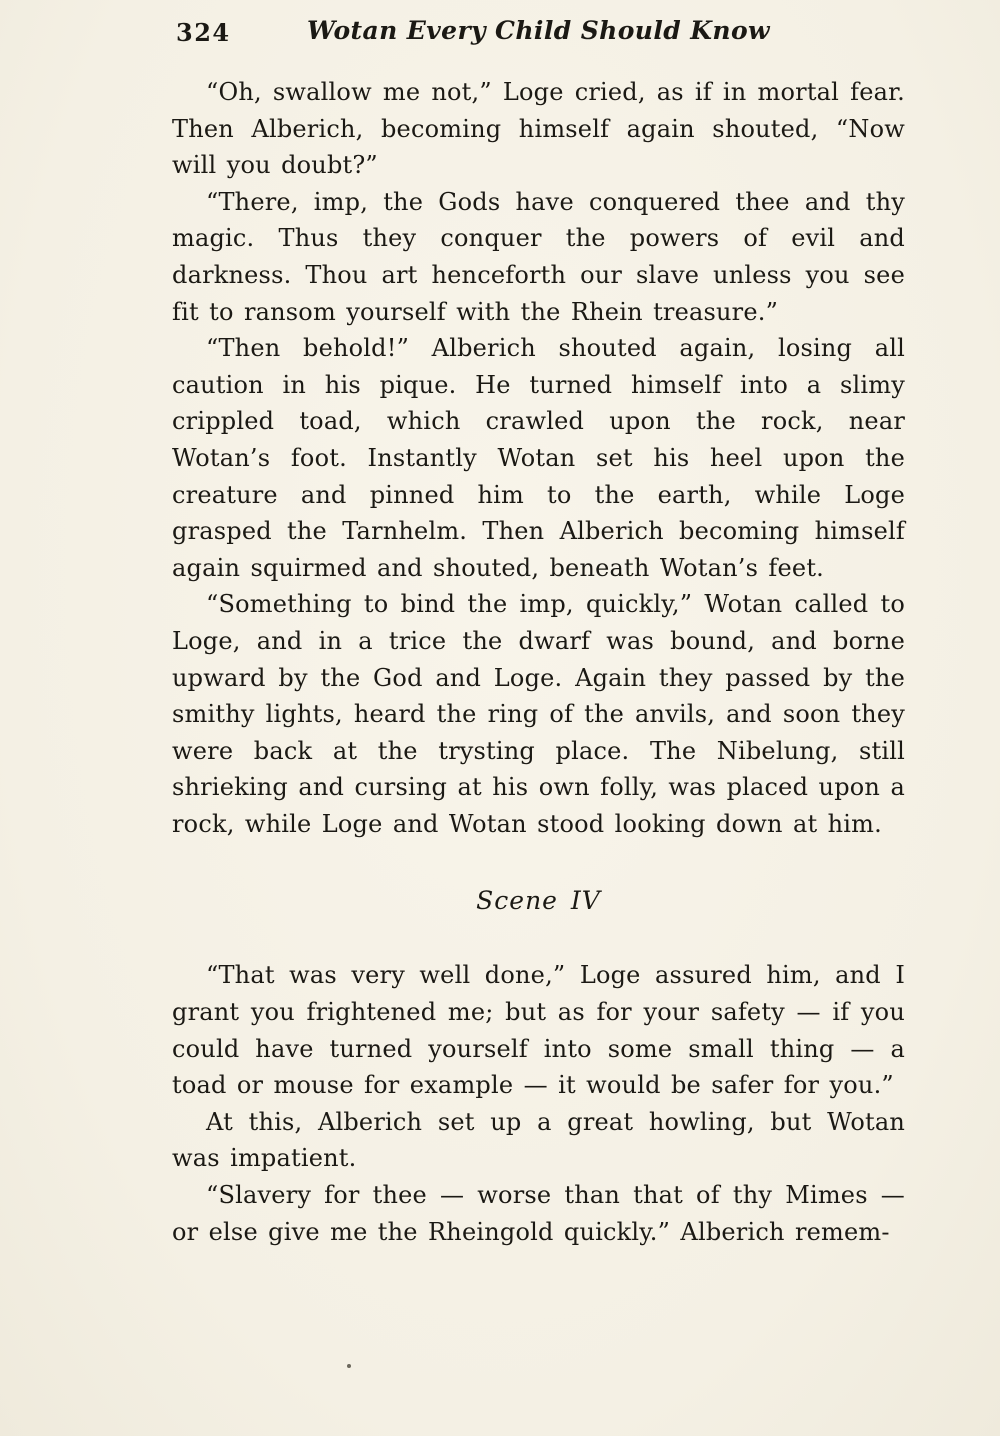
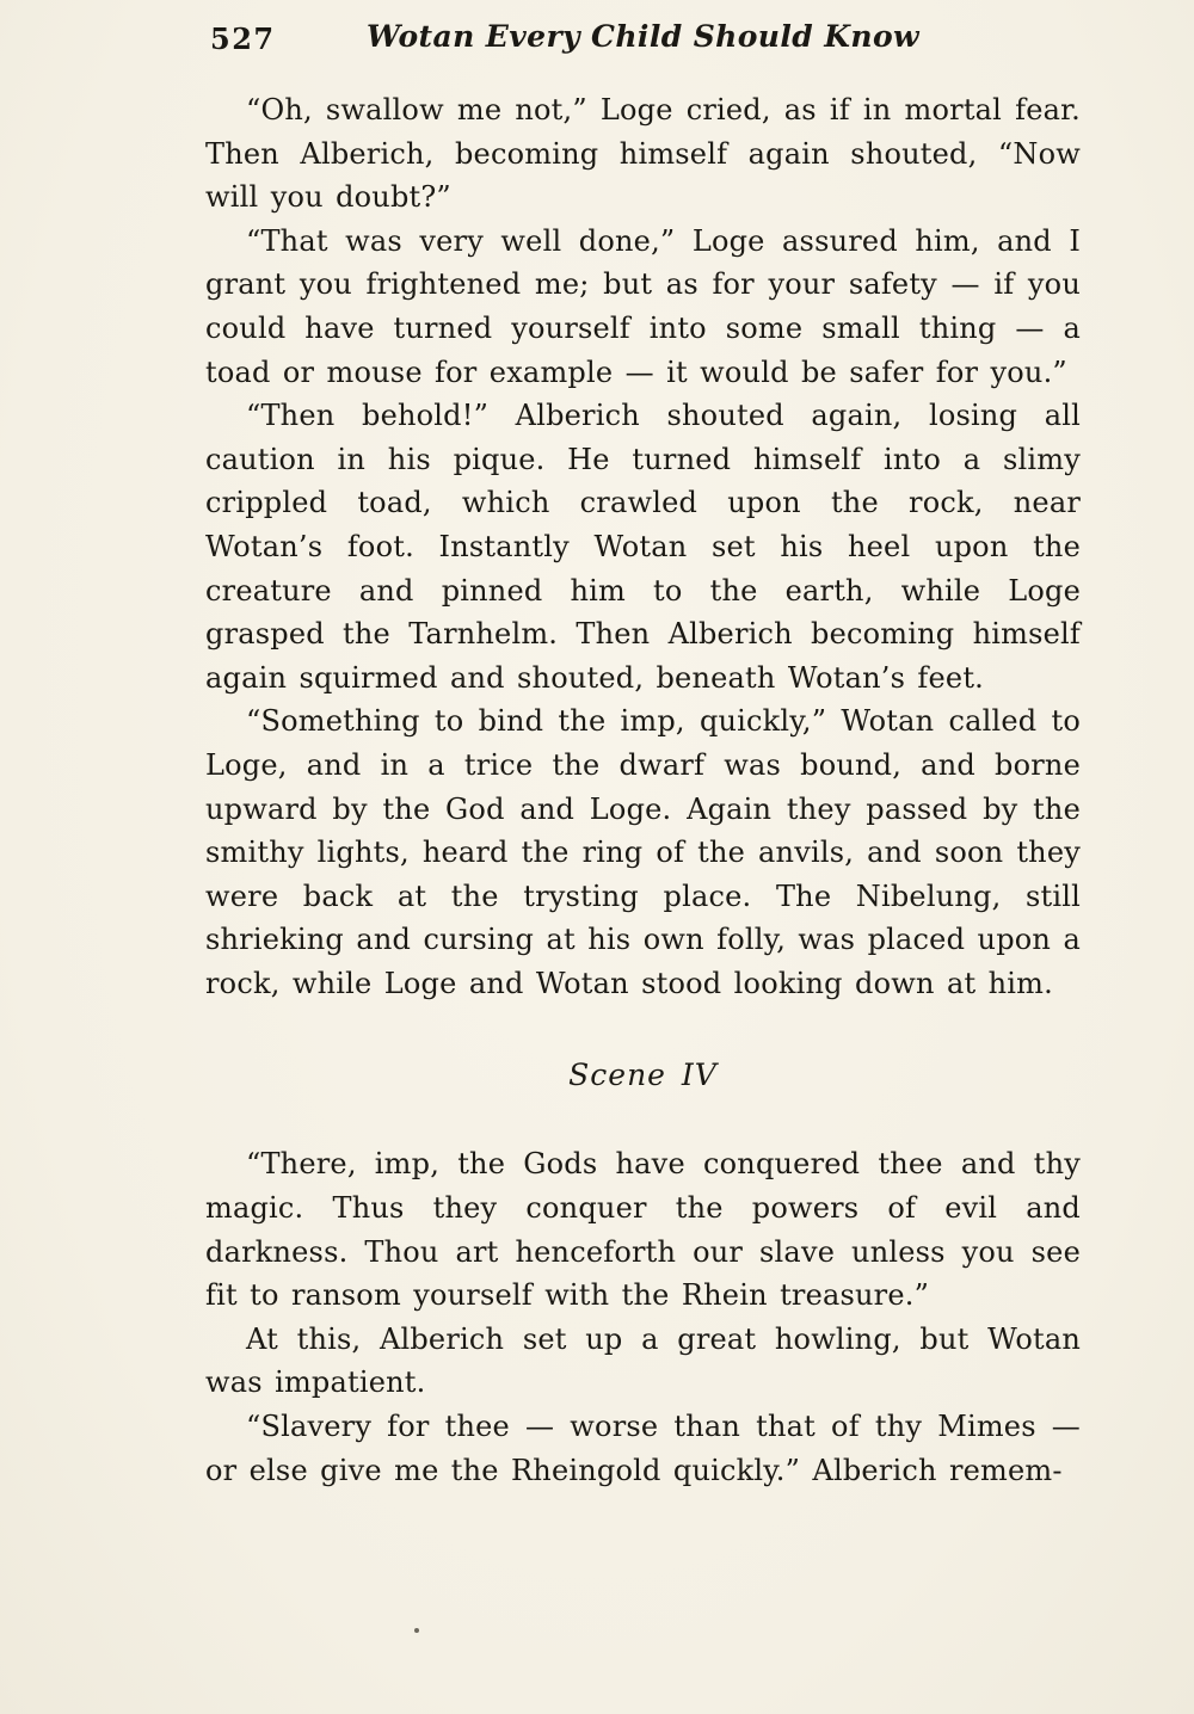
- 324
+ 527
  Wotan Every Child Should Know
  “Oh, swallow me not,” Loge cried, as if in mortal fear. Then Alberich, becoming himself again shouted, “Now will you doubt?”
- “There, imp, the Gods have conquered thee and thy magic. Thus they conquer the powers of evil and darkness. Thou art henceforth our slave unless you see fit to ransom yourself with the Rhein treasure.”
+ “That was very well done,” Loge assured him, and I grant you frightened me; but as for your safety — if you could have turned yourself into some small thing — a toad or mouse for example — it would be safer for you.”
  “Then behold!” Alberich shouted again, losing all caution in his pique. He turned himself into a slimy crippled toad, which crawled upon the rock, near Wotan’s foot. Instantly Wotan set his heel upon the creature and pinned him to the earth, while Loge grasped the Tarnhelm. Then Alberich becoming himself again squirmed and shouted, beneath Wotan’s feet.
  “Something to bind the imp, quickly,” Wotan called to Loge, and in a trice the dwarf was bound, and borne upward by the God and Loge. Again they passed by the smithy lights, heard the ring of the anvils, and soon they were back at the trysting place. The Nibelung, still shrieking and cursing at his own folly, was placed upon a rock, while Loge and Wotan stood looking down at him.
  Scene IV
- “That was very well done,” Loge assured him, and I grant you frightened me; but as for your safety — if you could have turned yourself into some small thing — a toad or mouse for example — it would be safer for you.”
+ “There, imp, the Gods have conquered thee and thy magic. Thus they conquer the powers of evil and darkness. Thou art henceforth our slave unless you see fit to ransom yourself with the Rhein treasure.”
  At this, Alberich set up a great howling, but Wotan was impatient.
  “Slavery for thee — worse than that of thy Mimes — or else give me the Rheingold quickly.” Alberich remem-
